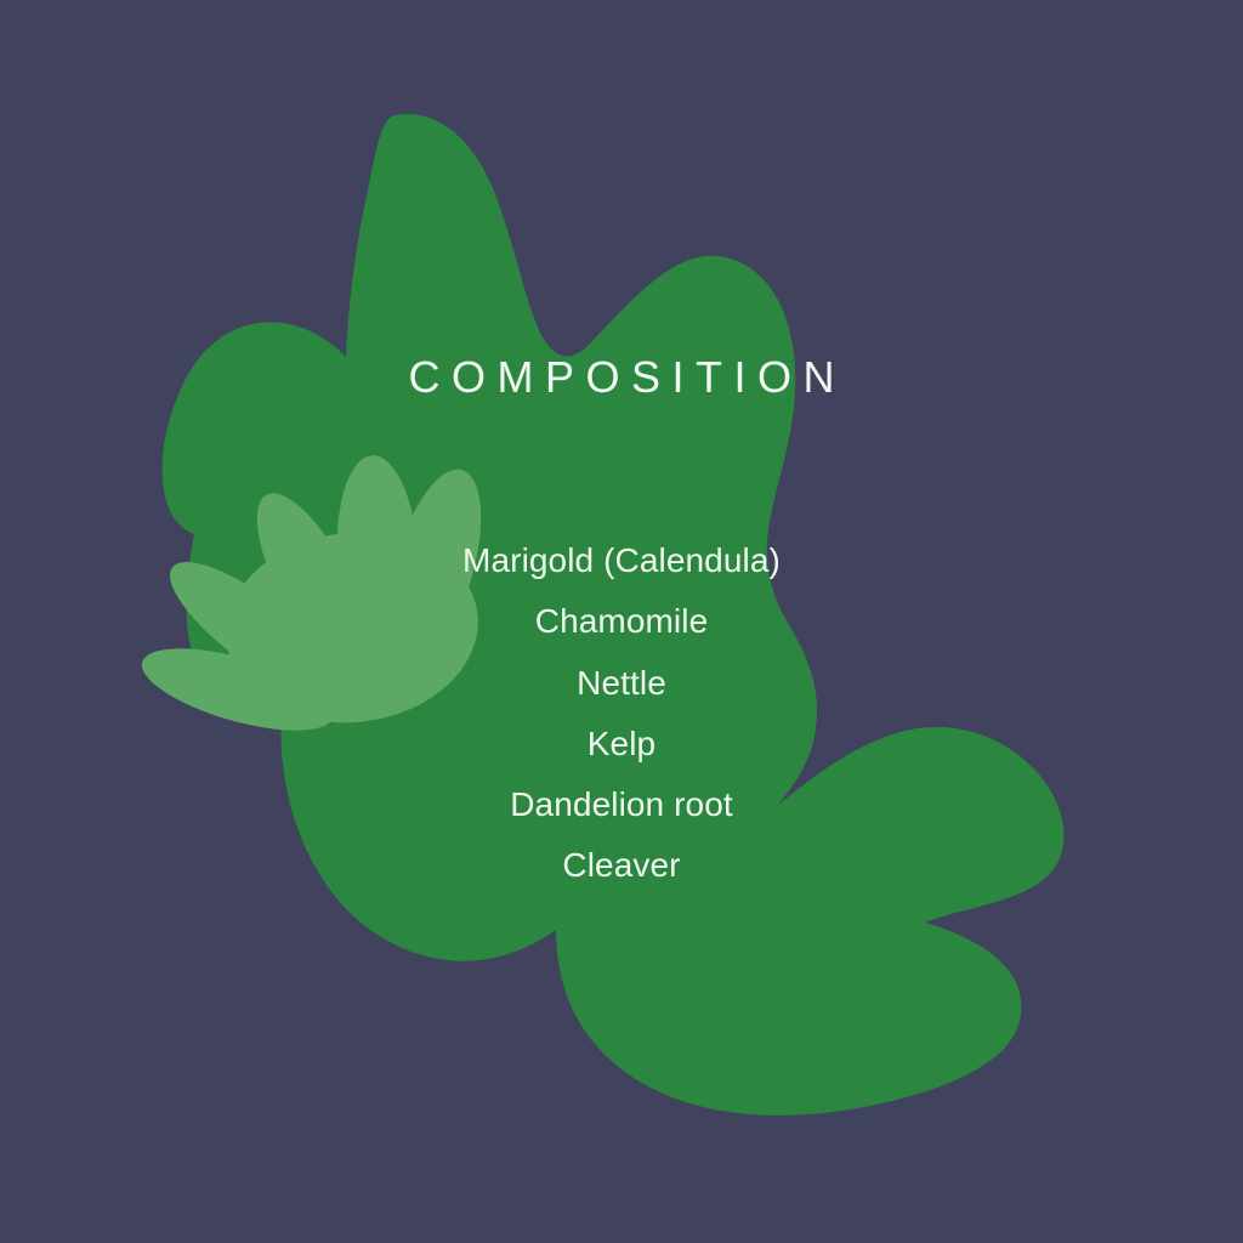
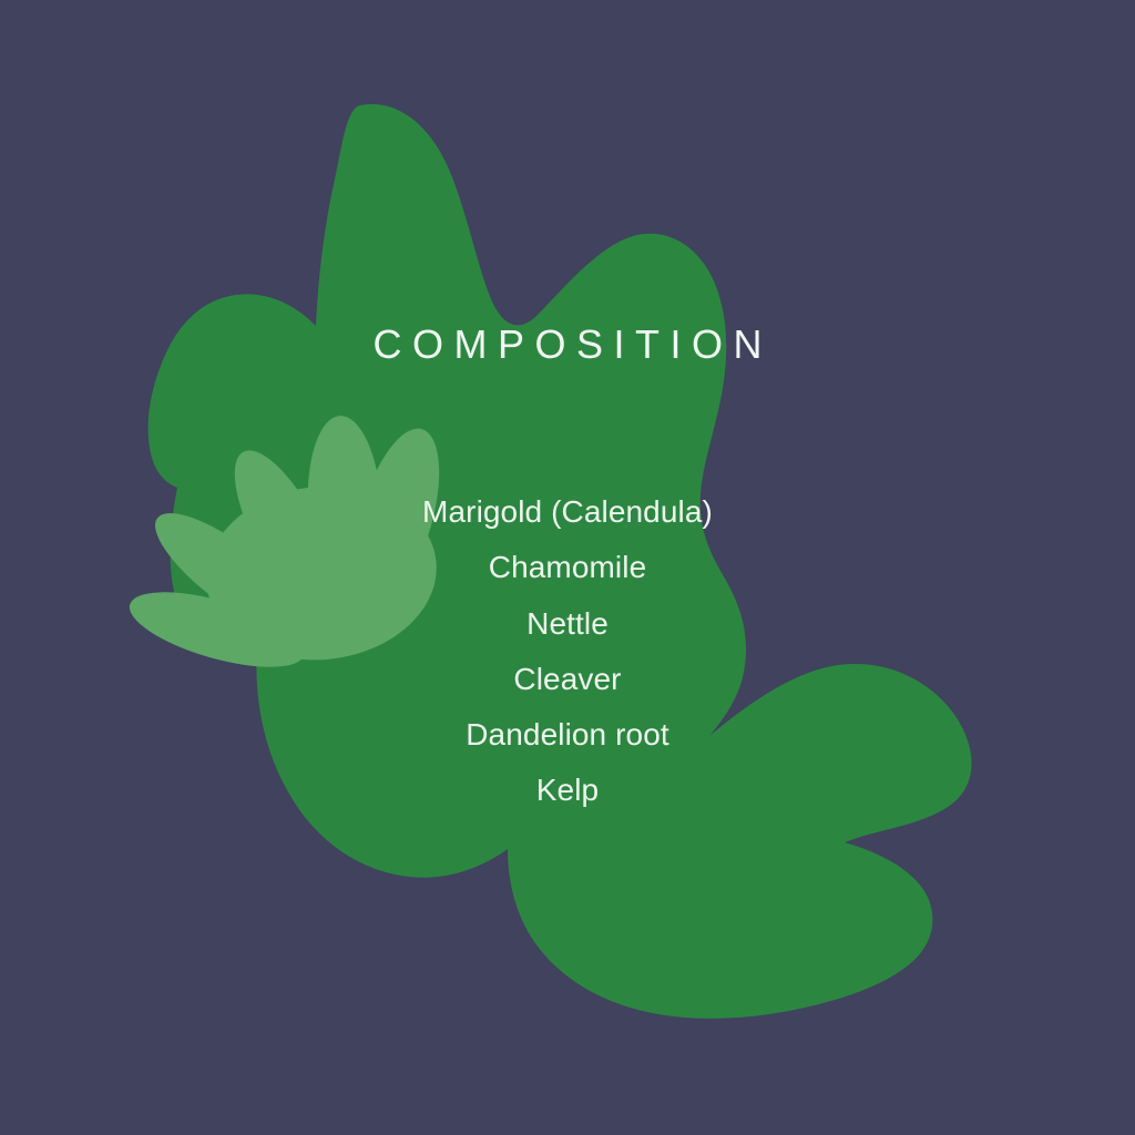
  COMPOSITION
  Marigold (Calendula)
  Chamomile
  Nettle
- Kelp
+ Cleaver
  Dandelion root
- Cleaver
+ Kelp
